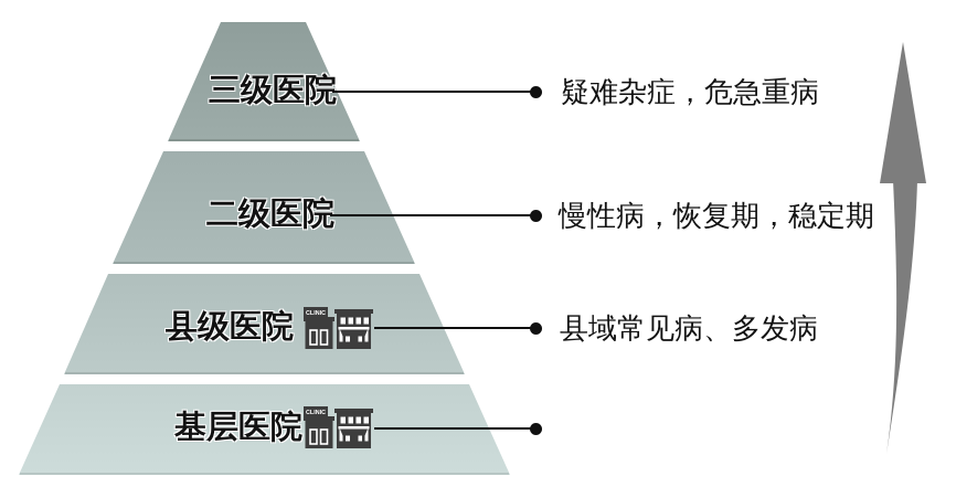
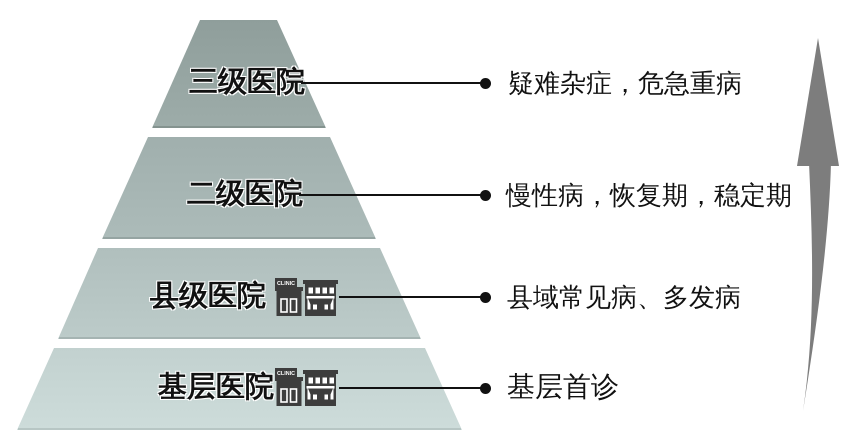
  三级医院
  疑难杂症，危急重病
  二级医院
  慢性病，恢复期，稳定期
  县级医院
  县域常见病、多发病
  基层医院
+ 基层首诊
